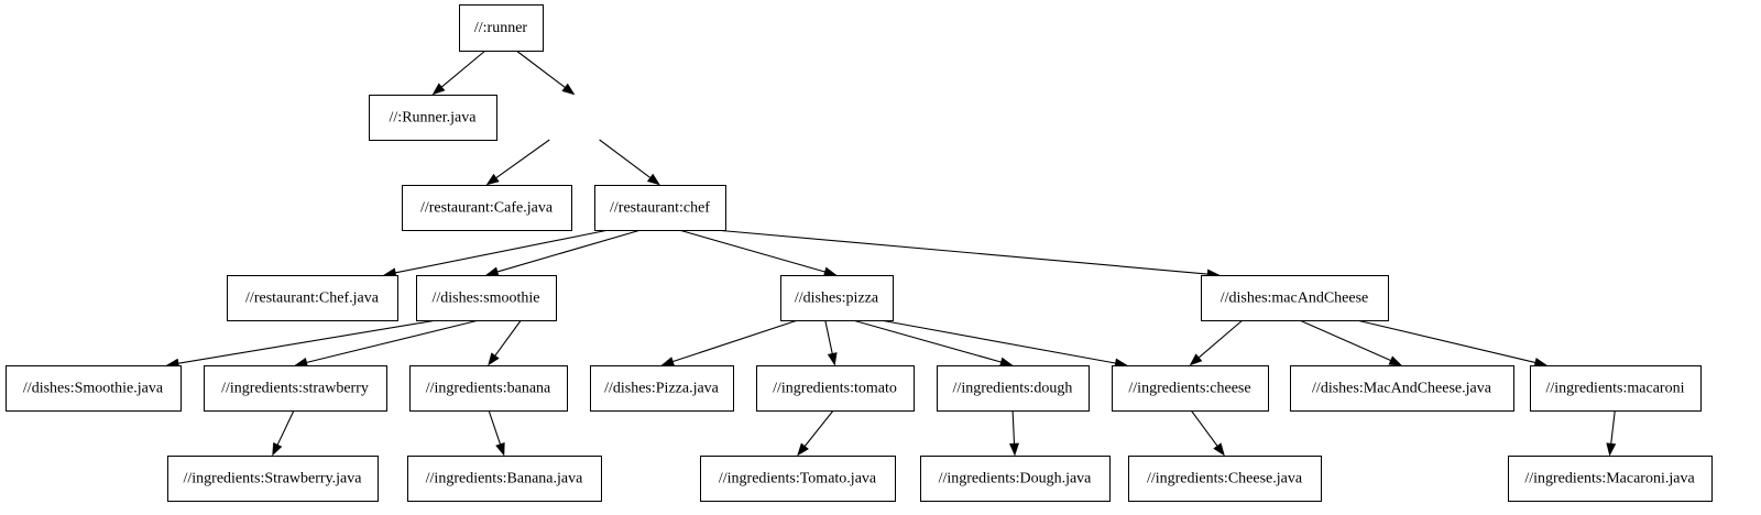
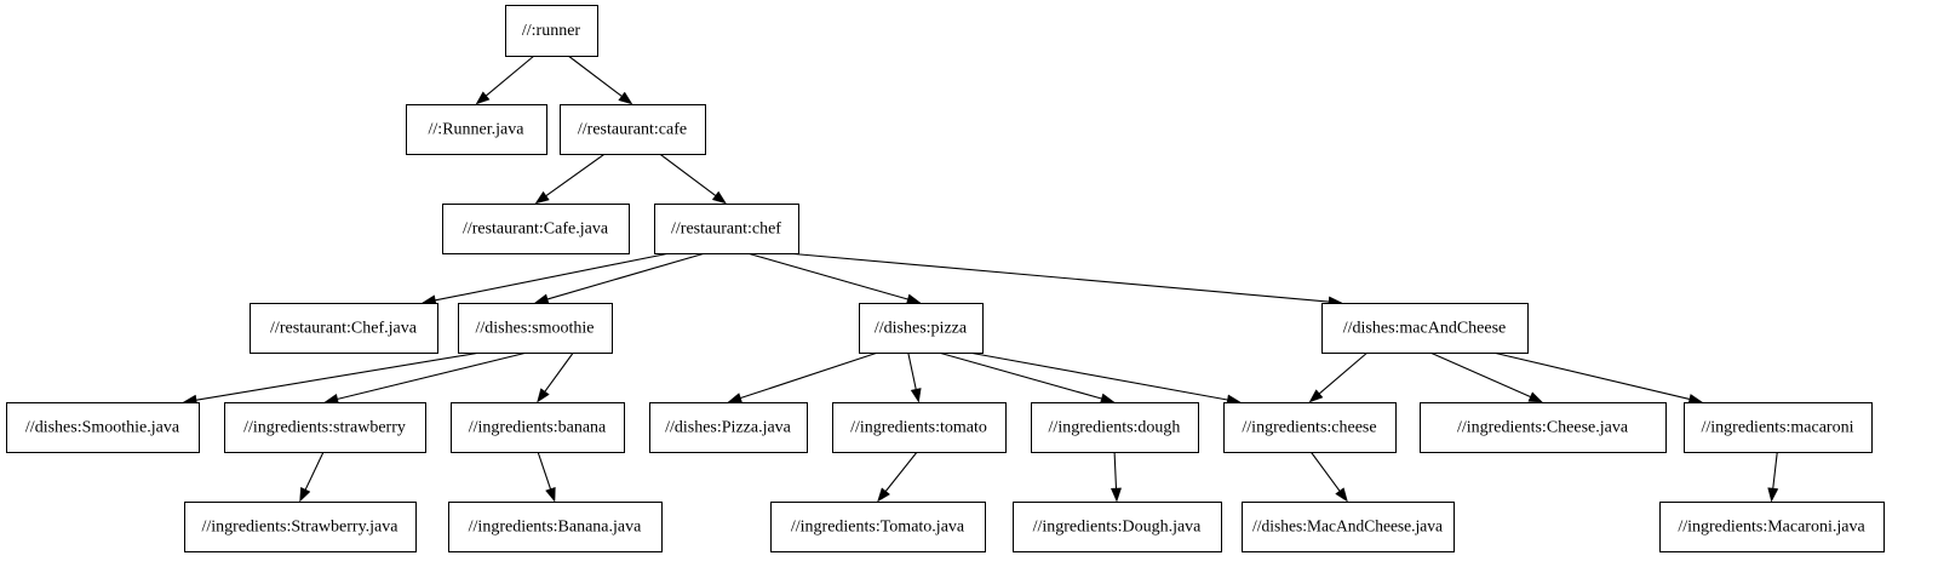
  //:runner
  //:Runner.java
+ //restaurant:cafe
  //restaurant:Cafe.java
  //restaurant:chef
  //restaurant:Chef.java
  //dishes:smoothie
  //dishes:pizza
  //dishes:macAndCheese
  //dishes:Smoothie.java
  //ingredients:strawberry
  //ingredients:banana
  //dishes:Pizza.java
  //ingredients:tomato
  //ingredients:dough
  //ingredients:cheese
- //dishes:MacAndCheese.java
+ //ingredients:Cheese.java
  //ingredients:macaroni
  //ingredients:Strawberry.java
  //ingredients:Banana.java
  //ingredients:Tomato.java
  //ingredients:Dough.java
- //ingredients:Cheese.java
+ //dishes:MacAndCheese.java
  //ingredients:Macaroni.java
